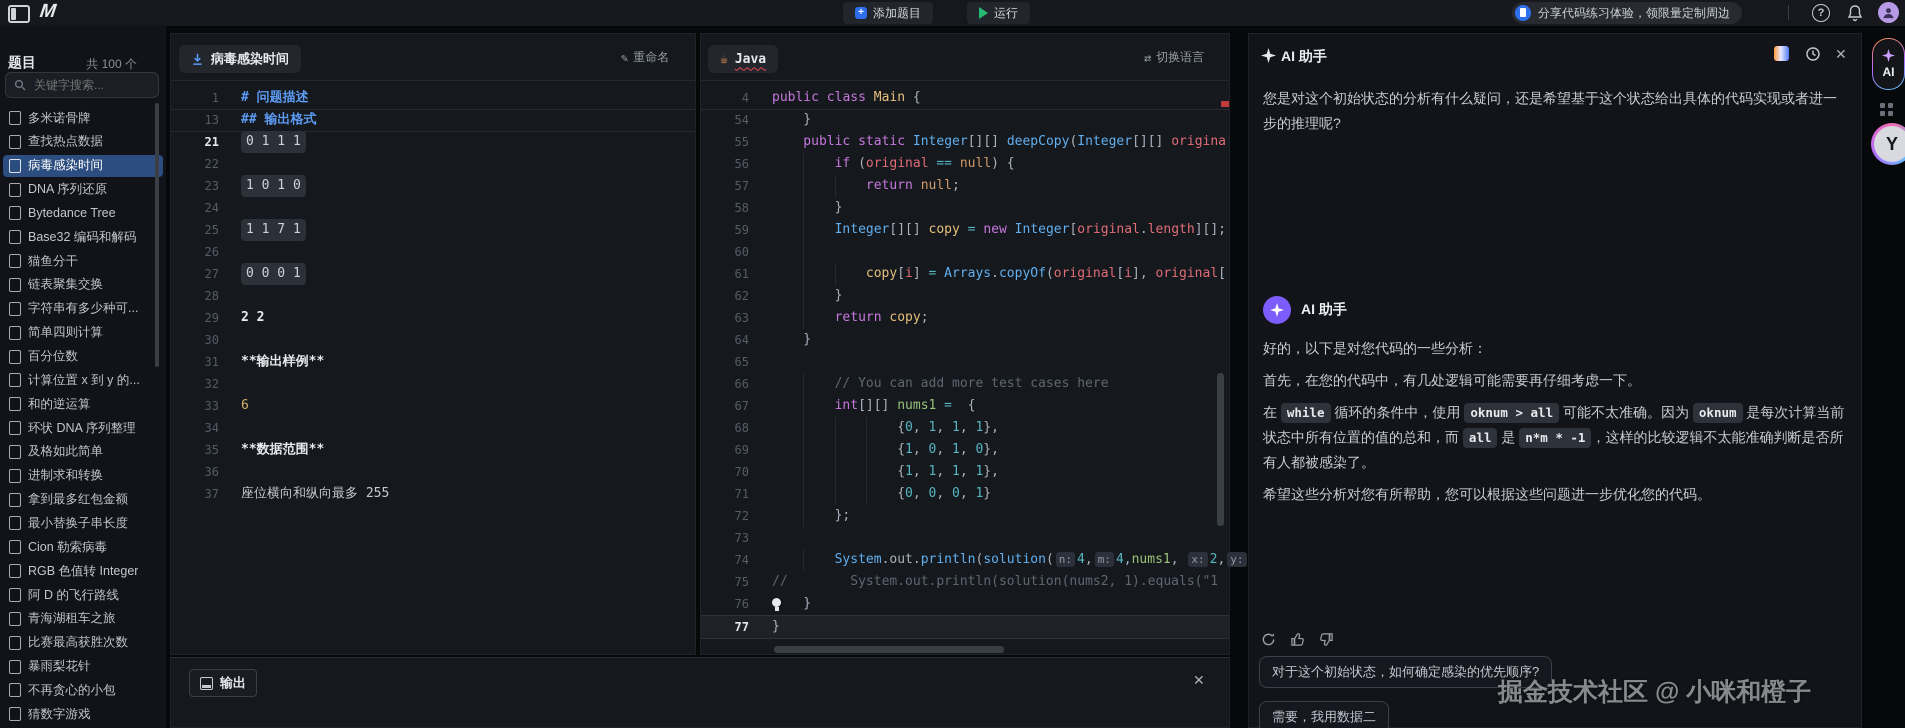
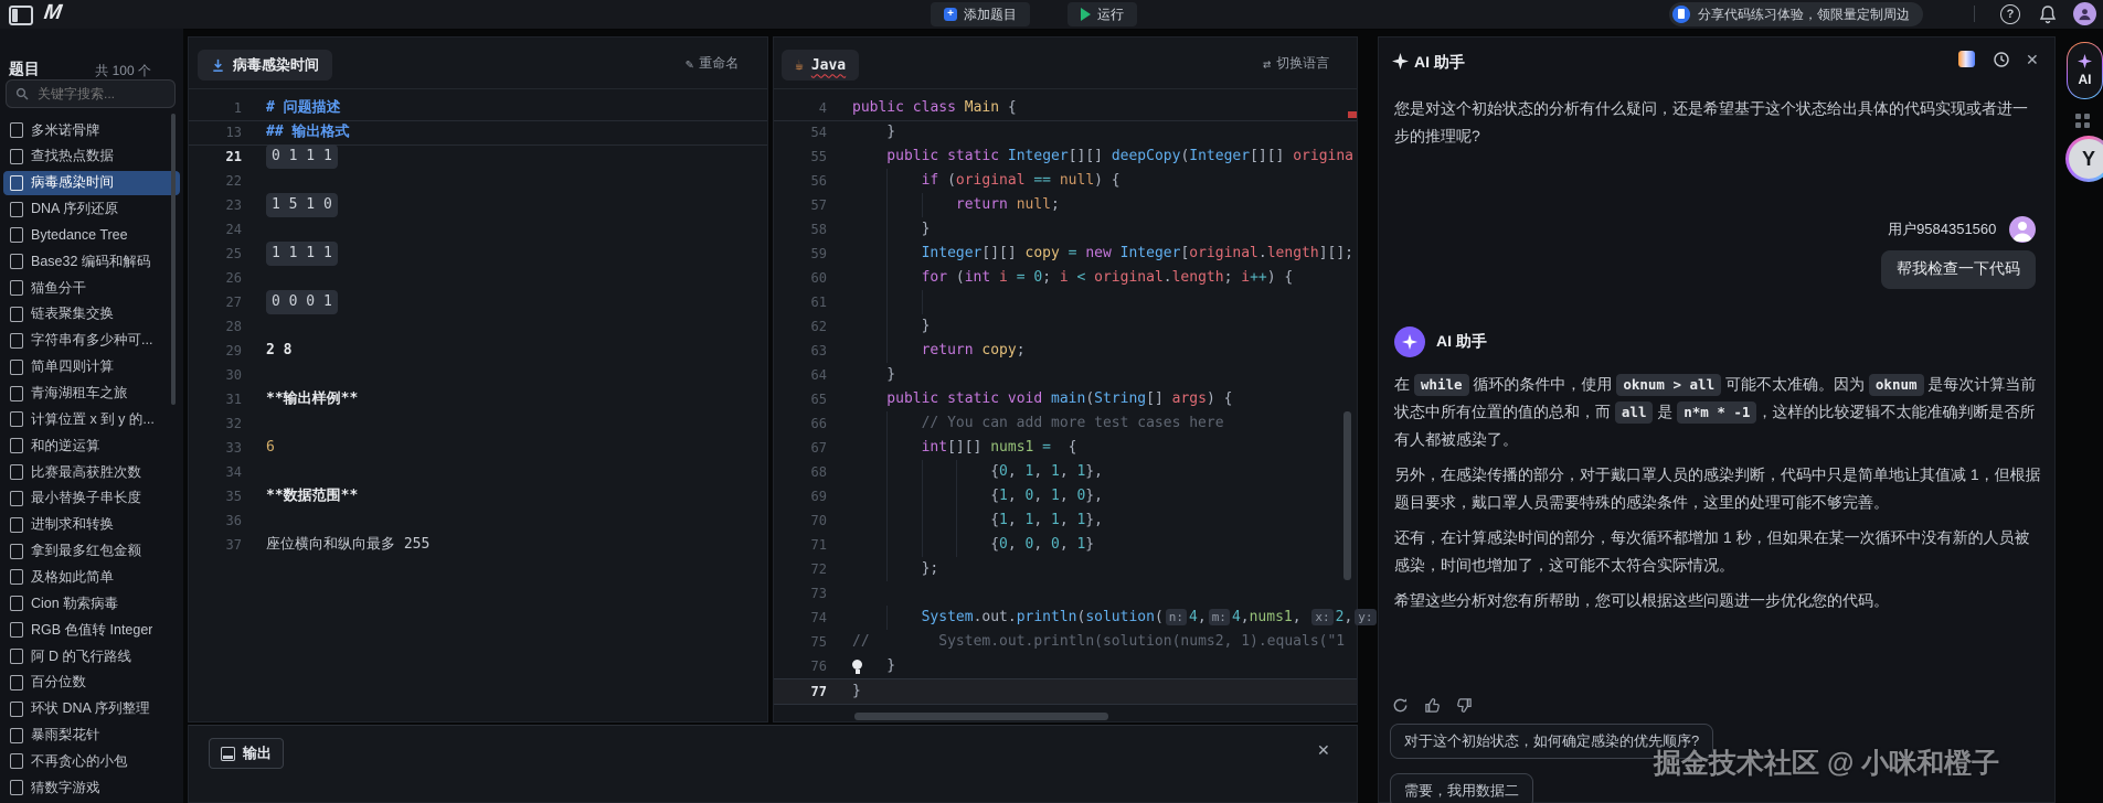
  +
  添加题目
  运行
  分享代码练习体验，领限量定制周边
  ?
  题目
  共 100 个
  关键字搜索...
  多米诺骨牌
  查找热点数据
  病毒感染时间
  DNA 序列还原
  Bytedance Tree
  Base32 编码和解码
  猫鱼分干
  链表聚集交换
  字符串有多少种可...
  简单四则计算
- 百分位数
+ 青海湖租车之旅
  计算位置 x 到 y 的...
  和的逆运算
- 环状 DNA 序列整理
+ 比赛最高获胜次数
- 及格如此简单
+ 最小替换子串长度
  进制求和转换
  拿到最多红包金额
- 最小替换子串长度
+ 及格如此简单
  Cion 勒索病毒
  RGB 色值转 Integer
  阿 D 的飞行路线
- 青海湖租车之旅
+ 百分位数
- 比赛最高获胜次数
+ 环状 DNA 序列整理
  暴雨梨花针
  不再贪心的小包
  猜数字游戏
  病毒感染时间
  ✎
  重命名
  1
  # 问题描述
  13
  ## 输出格式
  21
  0 1 1 1
  22
  23
- 1 0 1 0
+ 1 5 1 0
  24
  25
- 1 1 7 1
+ 1 1 1 1
  26
  27
  0 0 0 1
  28
  29
- 2 2
+ 2 8
  30
  31
  **输出样例**
  32
  33
  6
  34
  35
  **数据范围**
  36
  37
  座位横向和纵向最多 255
  ☕
  Java
  ⇄
  切换语言
  4
  public class Main {
  54
  }
  55
  public static Integer[][] deepCopy(Integer[][] origina
  56
  if (original == null) {
  57
  return null;
  58
  }
  59
  Integer[][] copy = new Integer[original.length][];
  60
+ for (int i = 0; i < original.length; i++) {
  61
- copy[i] = Arrays.copyOf(original[i], original[
  62
  }
  63
  return copy;
  64
  }
  65
+ public static void main(String[] args) {
  66
  // You can add more test cases here
  67
  int[][] nums1 = {
  68
  {0, 1, 1, 1},
  69
  {1, 0, 1, 0},
  70
  {1, 1, 1, 1},
  71
  {0, 0, 0, 1}
  72
  };
  73
  74
  System.out.println(solution( n: 4, m: 4,nums1, x: 2, y:
  75
  // System.out.println(solution(nums2, 1).equals("1
  76
  }
  77
  }
  输出
  ✕
  AI 助手
  ✕
  您是对这个初始状态的分析有什么疑问，还是希望基于这个状态给出具体的代码实现或者进一步的推理呢?
+ 用户9584351560
+ 帮我检查一下代码
  AI 助手
- 好的，以下是对您代码的一些分析：
- 首先，在您的代码中，有几处逻辑可能需要再仔细考虑一下。
  在 while 循环的条件中，使用 oknum > all 可能不太准确。因为 oknum 是每次计算当前状态中所有位置的值的总和，而 all 是 n*m * -1 ，这样的比较逻辑不太能准确判断是否所有人都被感染了。
+ 另外，在感染传播的部分，对于戴口罩人员的感染判断，代码中只是简单地让其值减 1，但根据题目要求，戴口罩人员需要特殊的感染条件，这里的处理可能不够完善。
+ 还有，在计算感染时间的部分，每次循环都增加 1 秒，但如果在某一次循环中没有新的人员被感染，时间也增加了，这可能不太符合实际情况。
  希望这些分析对您有所帮助，您可以根据这些问题进一步优化您的代码。
  对于这个初始状态，如何确定感染的优先顺序?
  需要，我用数据二
  AI
  Y
  掘金技术社区 @ 小咪和橙子
